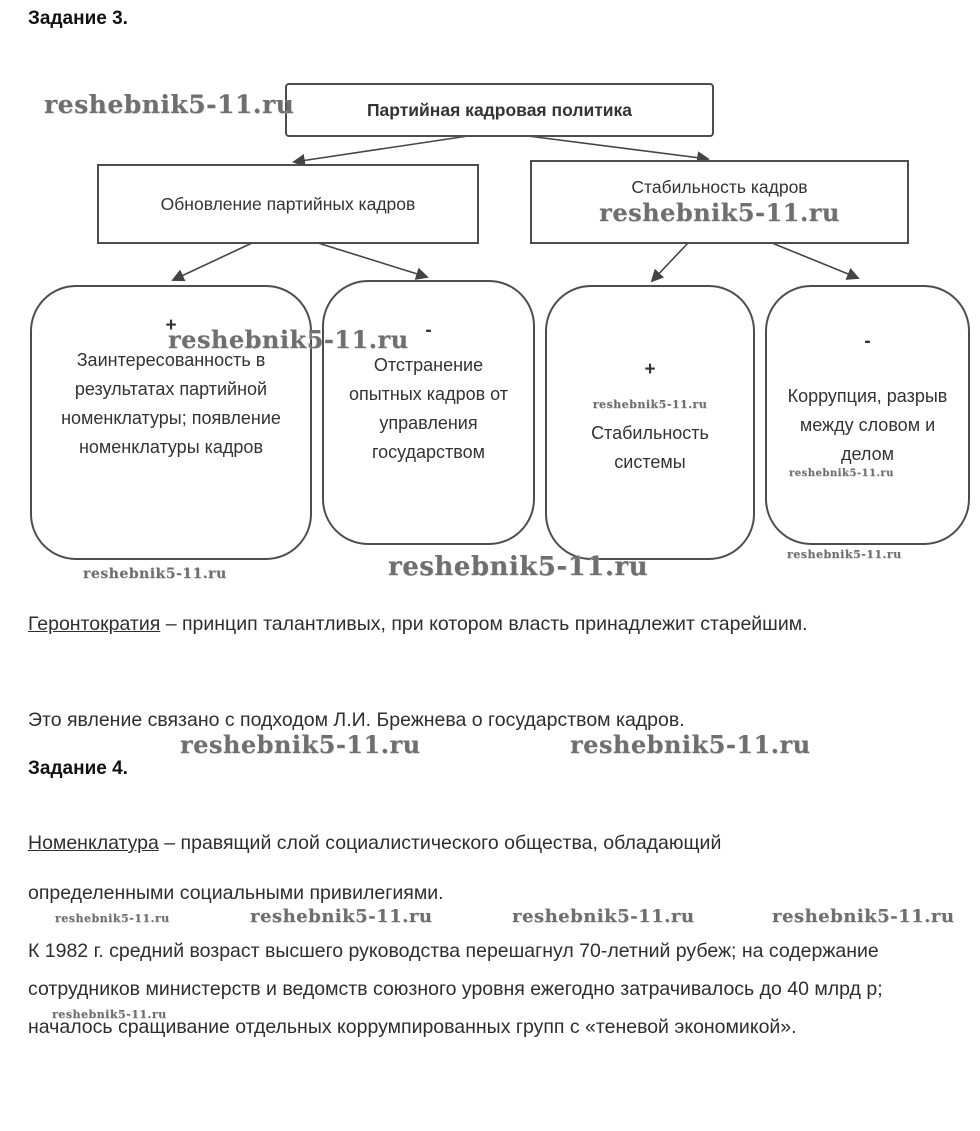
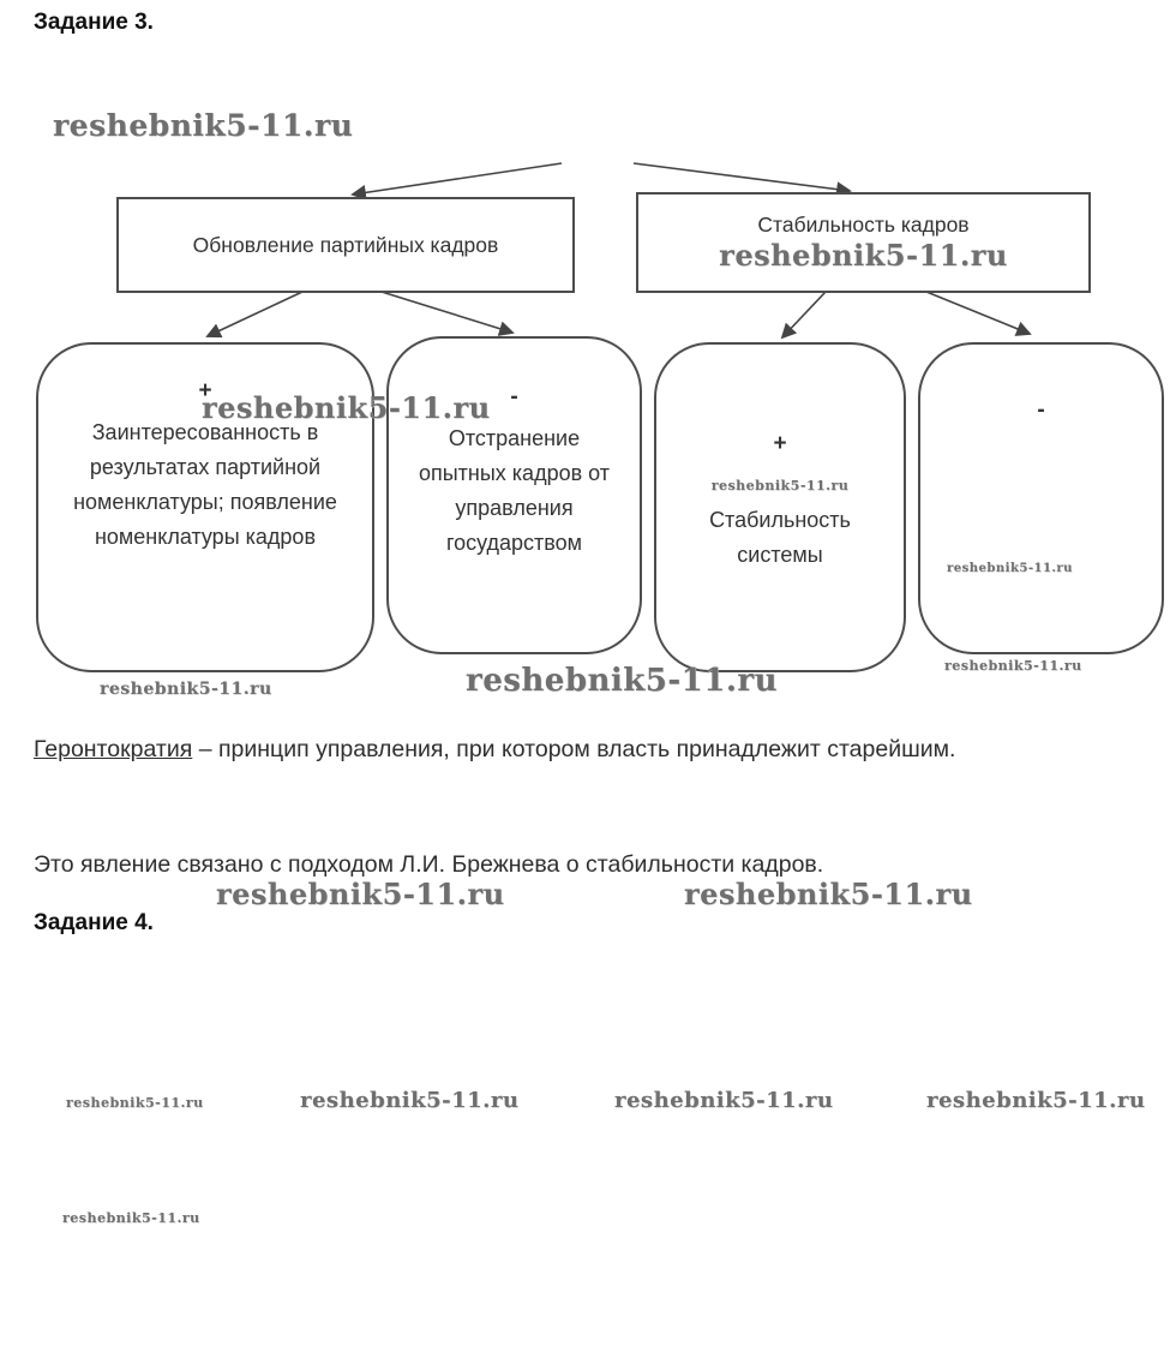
  Задание 3.
- Партийная кадровая политика
  Обновление партийных кадров
  Стабильность кадров
  reshebnik5-11.ru
  +
  Заинтересованность в результатах партийной номенклатуры; появление номенклатуры кадров
  -
  Отстранение опытных кадров от управления государством
  +
  reshebnik5-11.ru
  Стабильность системы
  -
- Коррупция, разрыв между словом и делом
  reshebnik5-11.ru
  reshebnik5-11.ru
  reshebnik5-11.ru
  reshebnik5-11.ru
  reshebnik5-11.ru
  reshebnik5-11.ru
  reshebnik5-11.ru
  reshebnik5-11.ru
  reshebnik5-11.ru
  reshebnik5-11.ru
  reshebnik5-11.ru
  reshebnik5-11.ru
  reshebnik5-11.ru
- Геронтократия – принцип талантливых, при котором власть принадлежит старейшим.
+ Геронтократия – принцип управления, при котором власть принадлежит старейшим.
- Это явление связано с подходом Л.И. Брежнева о государством кадров.
+ Это явление связано с подходом Л.И. Брежнева о стабильности кадров.
  Задание 4.
- Номенклатура – правящий слой социалистического общества, обладающий определенными социальными привилегиями.
- К 1982 г. средний возраст высшего руководства перешагнул 70-летний рубеж; на содержание сотрудников министерств и ведомств союзного уровня ежегодно затрачивалось до 40 млрд р; началось сращивание отдельных коррумпированных групп с «теневой экономикой».
